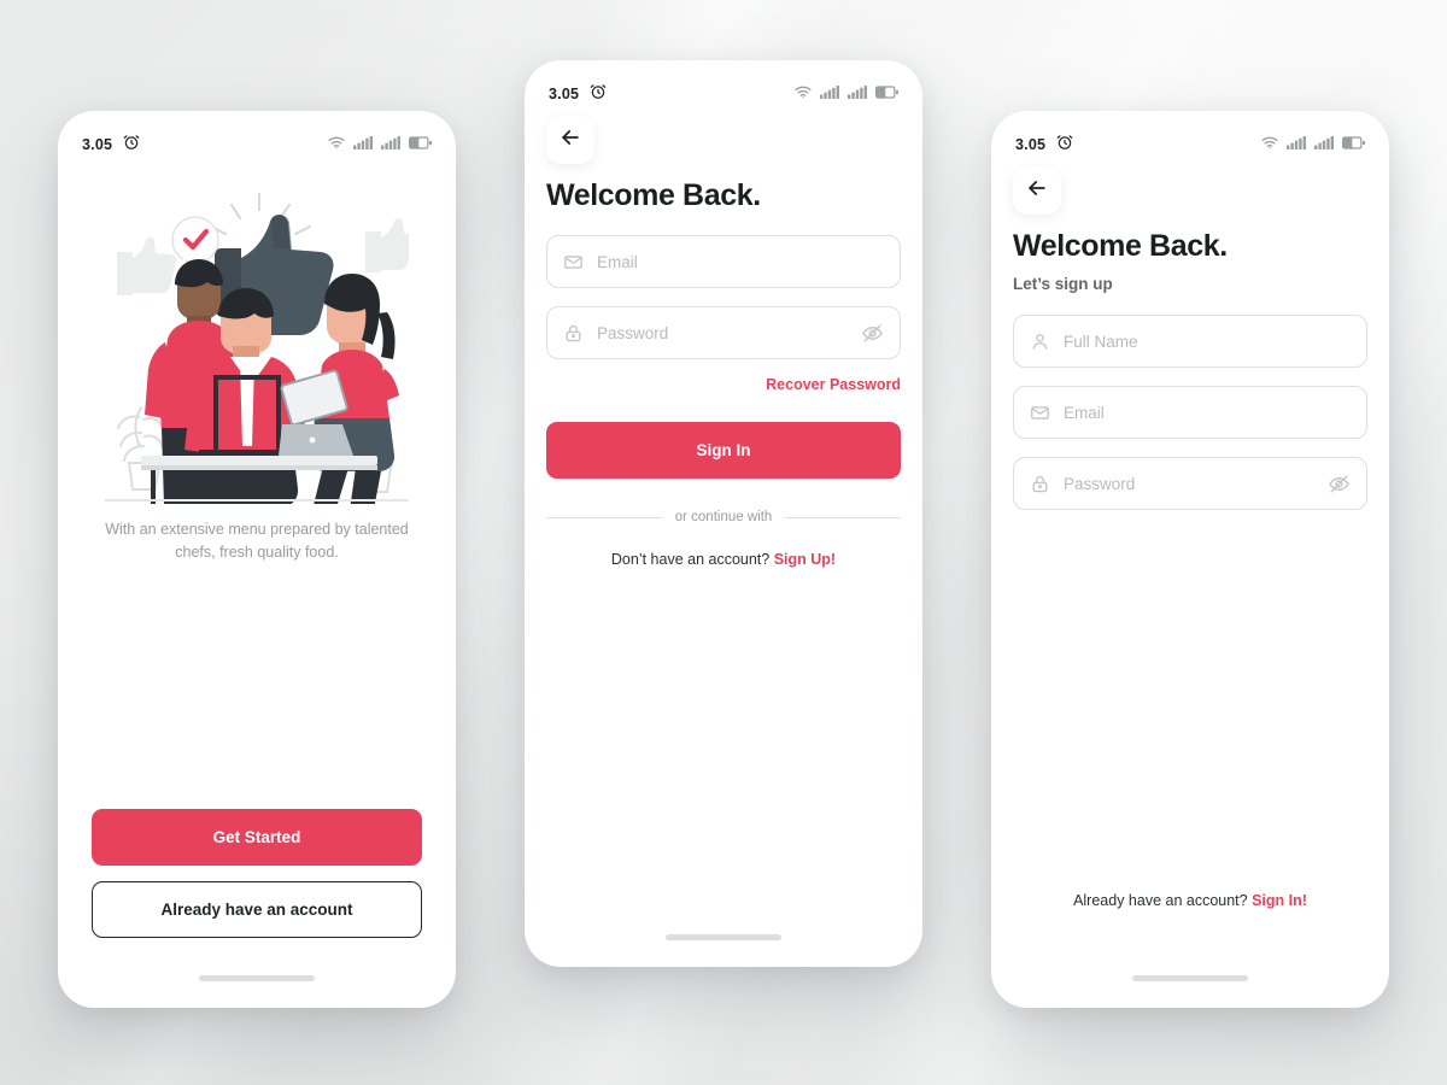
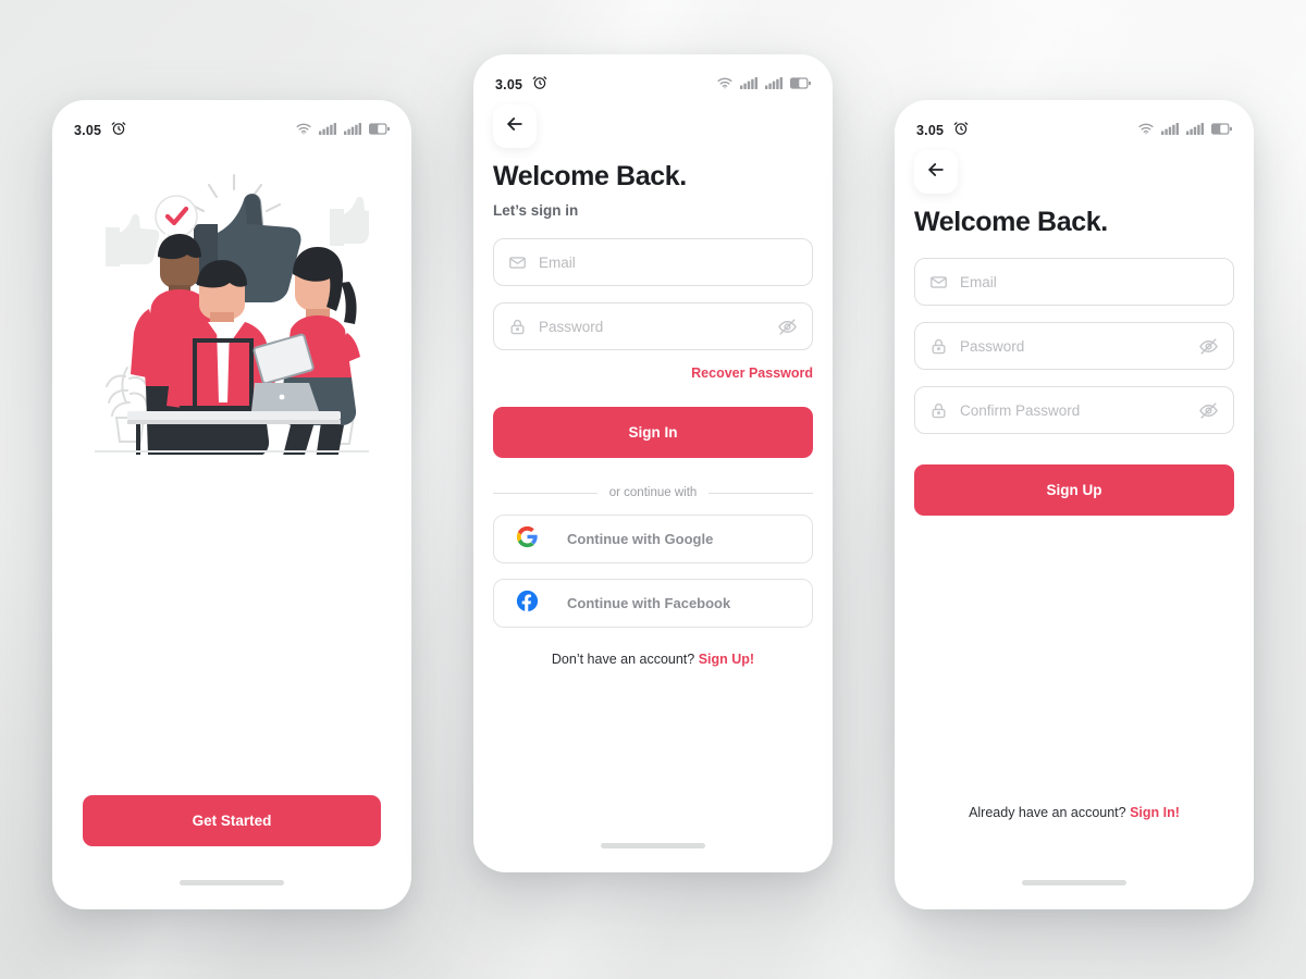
  3.05
- With an extensive menu prepared by talented chefs, fresh quality food.
  Get Started
- Already have an account
  3.05
  Welcome Back.
+ Let’s sign in
  Email
  Password
  Recover Password
  Sign In
  or continue with
+ Continue with Google
+ Continue with Facebook
  Don’t have an account? Sign Up!
  3.05
  Welcome Back.
- Let’s sign up
- Full Name
  Email
  Password
+ Confirm Password
+ Sign Up
  Already have an account? Sign In!
